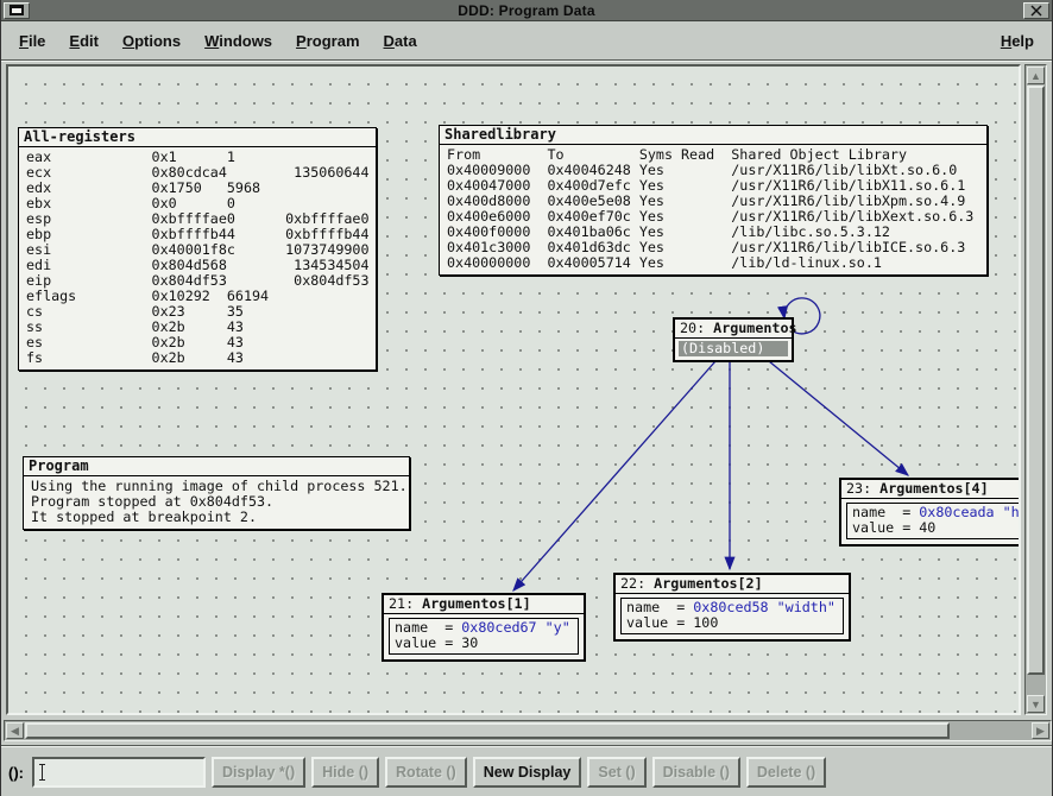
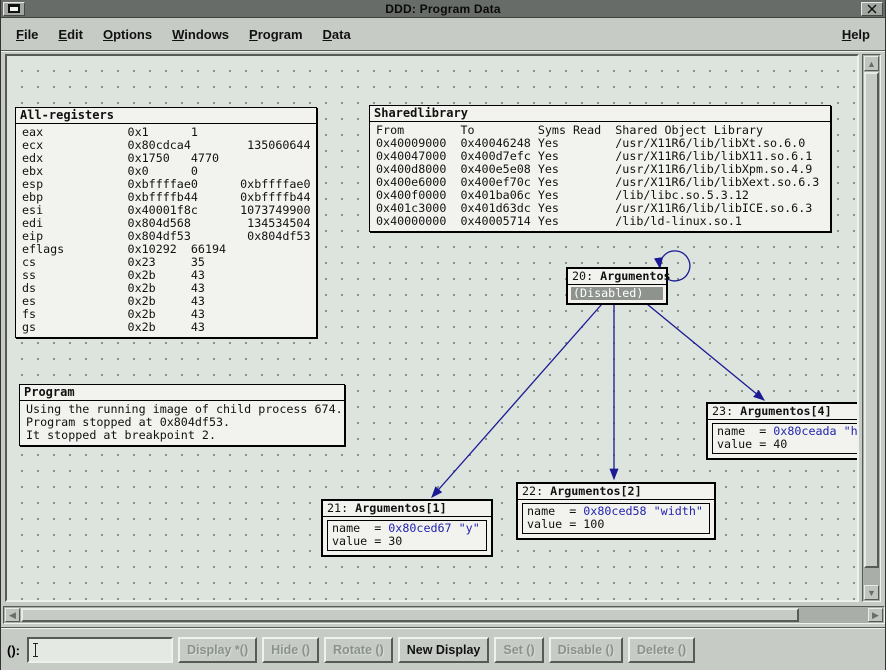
  DDD: Program Data
  File
  Edit
  Options
  Windows
  Program
  Data
  Help
  All-registers
  eax 0x1 1
  ecx 0x80cdca4 135060644
- edx 0x1750 5968
+ edx 0x1750 4770
  ebx 0x0 0
  esp 0xbffffae0 0xbffffae0
  ebp 0xbffffb44 0xbffffb44
  esi 0x40001f8c 1073749900
  edi 0x804d568 134534504
  eip 0x804df53 0x804df53
  eflags 0x10292 66194
  cs 0x23 35
  ss 0x2b 43
+ ds 0x2b 43
  es 0x2b 43
  fs 0x2b 43
+ gs 0x2b 43
  Sharedlibrary
  From To Syms Read Shared Object Library
  0x40009000 0x40046248 Yes /usr/X11R6/lib/libXt.so.6.0
  0x40047000 0x400d7efc Yes /usr/X11R6/lib/libX11.so.6.1
  0x400d8000 0x400e5e08 Yes /usr/X11R6/lib/libXpm.so.4.9
  0x400e6000 0x400ef70c Yes /usr/X11R6/lib/libXext.so.6.3
  0x400f0000 0x401ba06c Yes /lib/libc.so.5.3.12
  0x401c3000 0x401d63dc Yes /usr/X11R6/lib/libICE.so.6.3
  0x40000000 0x40005714 Yes /lib/ld-linux.so.1
  Program
- Using the running image of child process 521.
+ Using the running image of child process 674.
  Program stopped at 0x804df53.
  It stopped at breakpoint 2.
  20: Argumentos
  (Disabled)
  21: Argumentos[1]
  name = 0x80ced67 "y"
  value = 30
  22: Argumentos[2]
  name = 0x80ced58 "width"
  value = 100
  23: Argumentos[4]
  name = 0x80ceada "h
  value = 40
  ▲
  ▼
  ◀
  ▶
  ():
  Display *()
  Hide ()
  Rotate ()
  New Display
  Set ()
  Disable ()
  Delete ()
